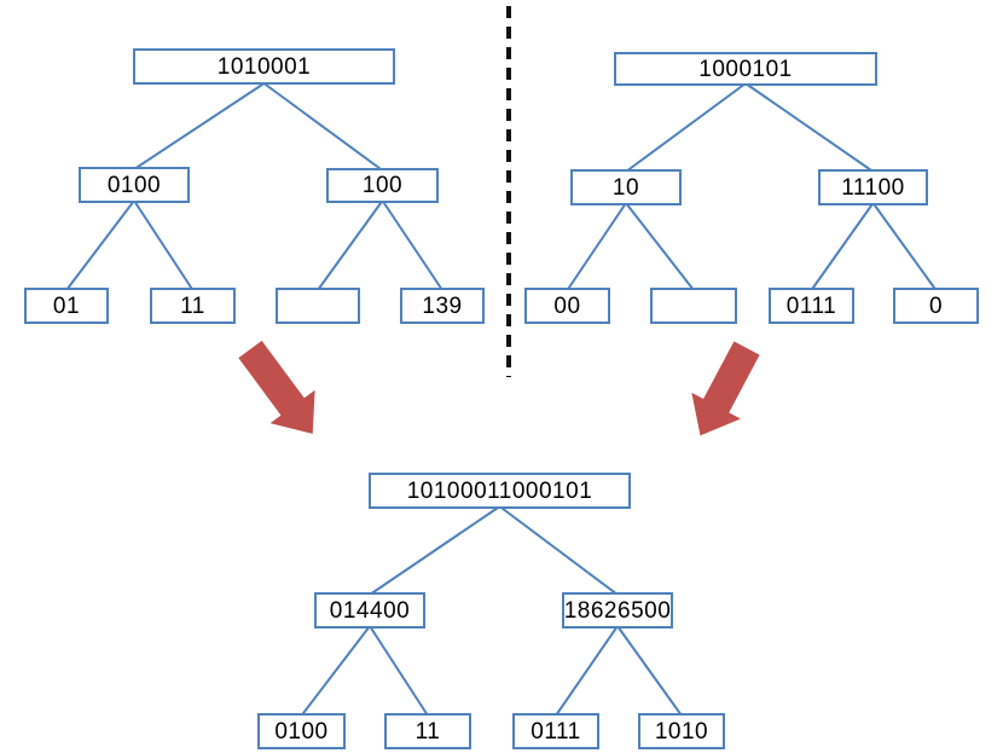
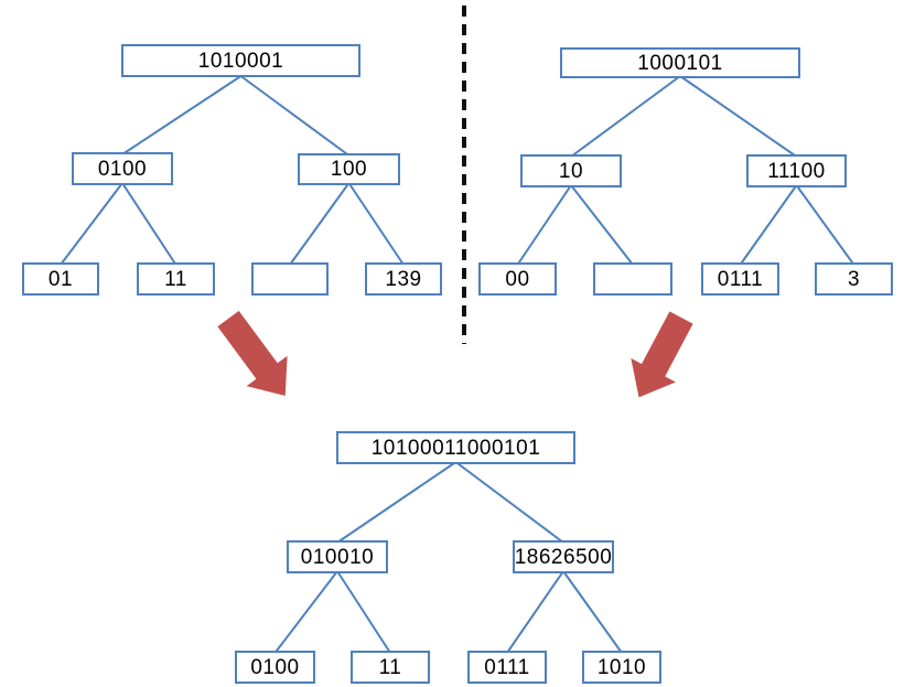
  1010001
  0100
  100
  01
  11
  139
  1000101
  10
  11100
  00
  0111
- 0
+ 3
  10100011000101
- 014400
+ 010010
  18626500
  0100
  11
  0111
  1010
